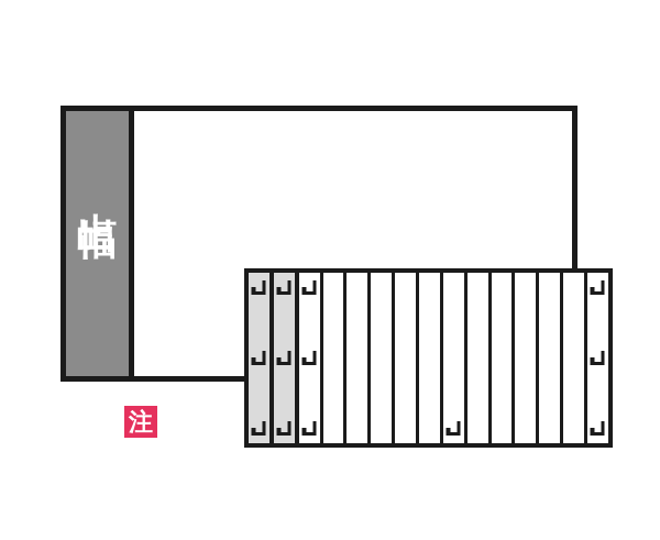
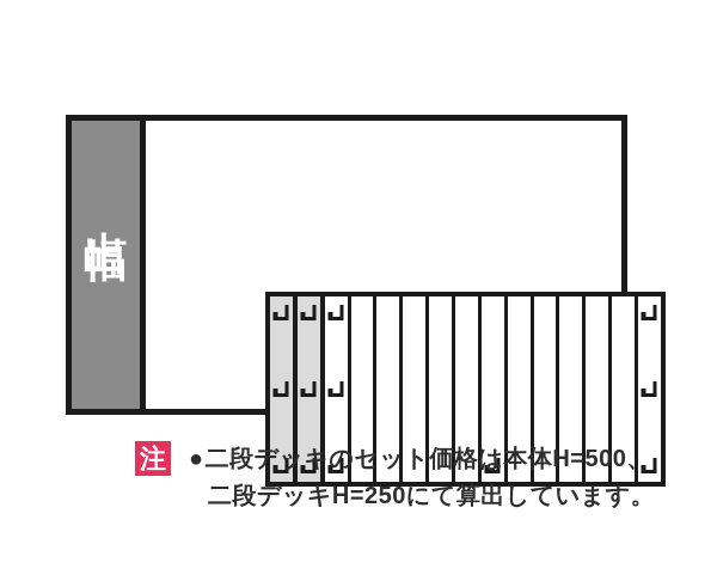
  注
+ ●二段デッキのセット価格は本体H=500、
+ 二段デッキH=250にて算出しています。
